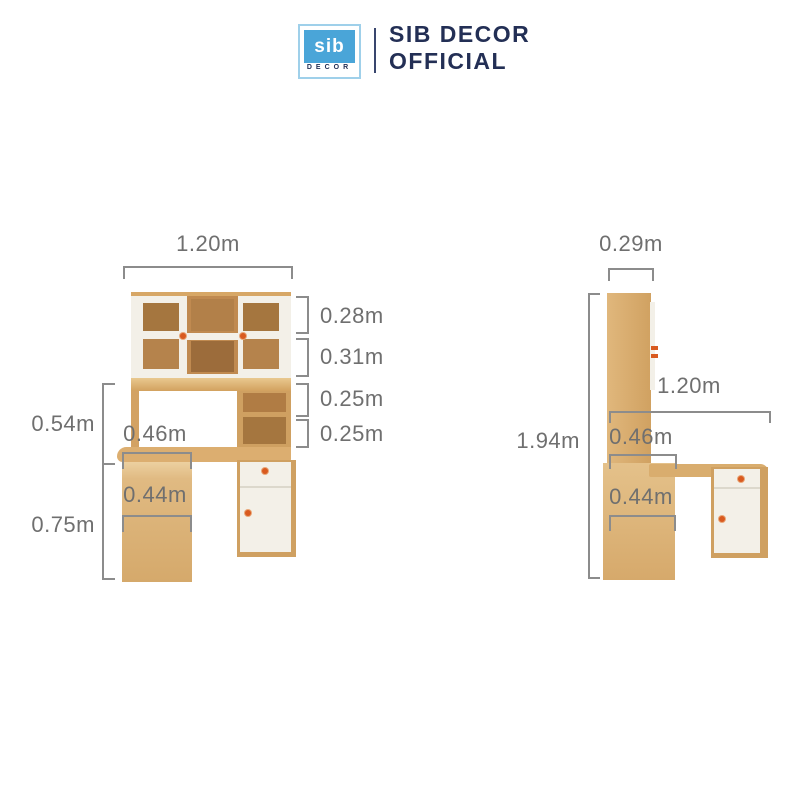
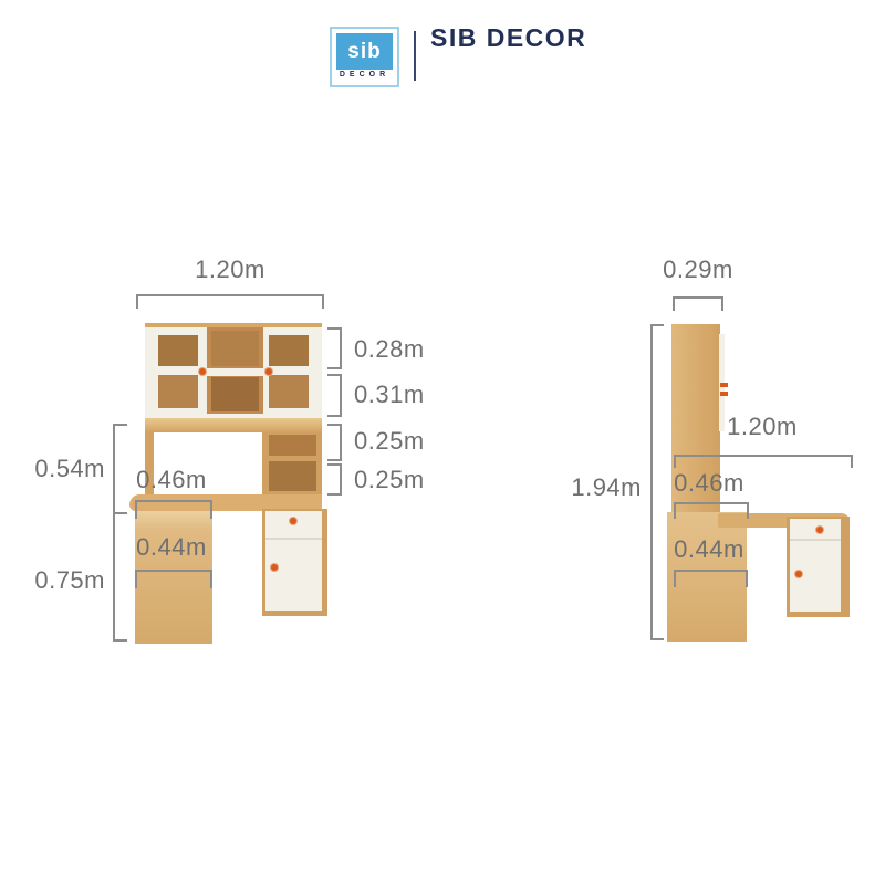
  sib
  SIB DECOR
- OFFICIAL
  1.20m
  0.28m
  0.31m
  0.25m
  0.25m
  0.54m
  0.75m
  0.46m
  0.44m
  0.29m
  1.94m
  1.20m
  0.46m
  0.44m
